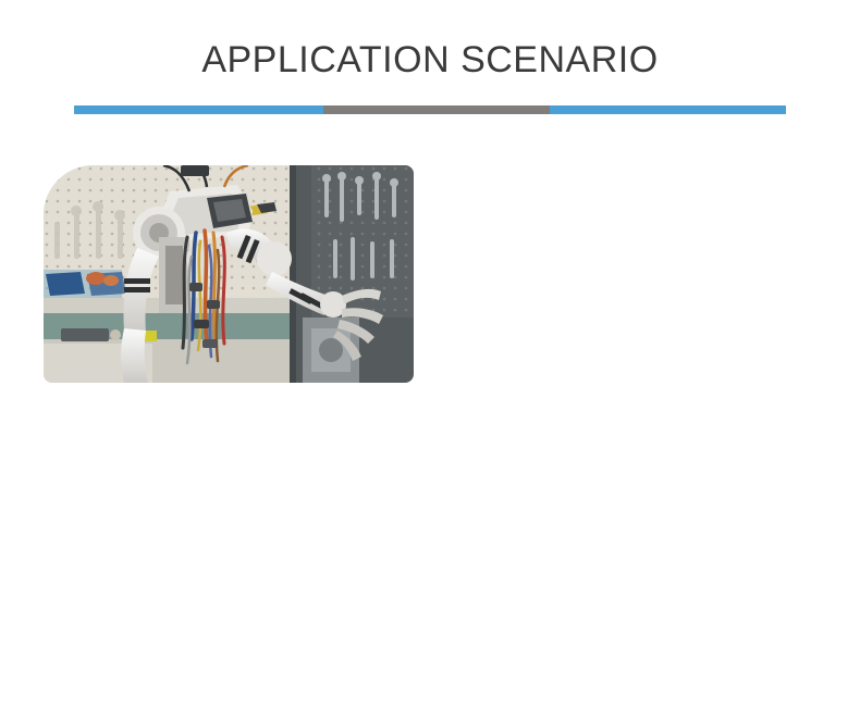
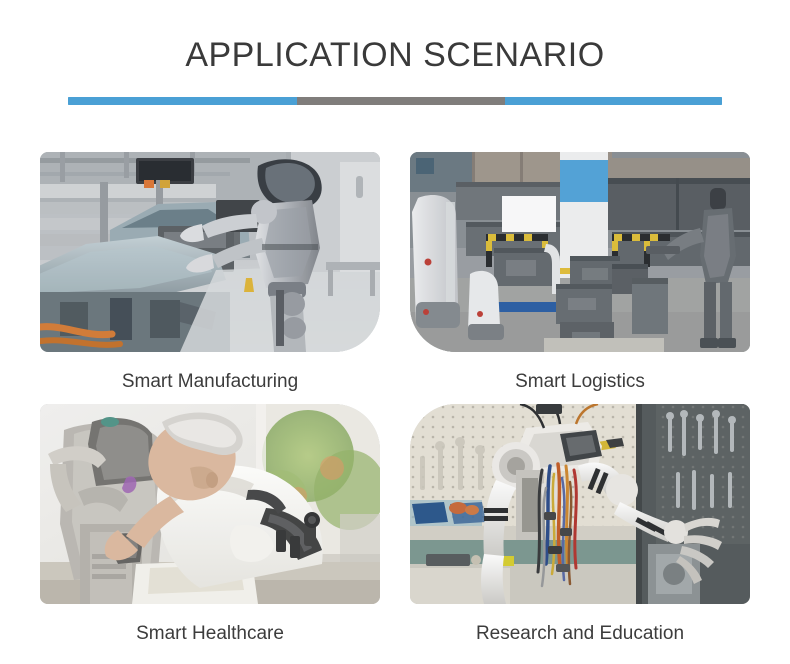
  APPLICATION SCENARIO
+ Smart Manufacturing
+ Smart Logistics
+ Smart Healthcare
+ Research and Education
